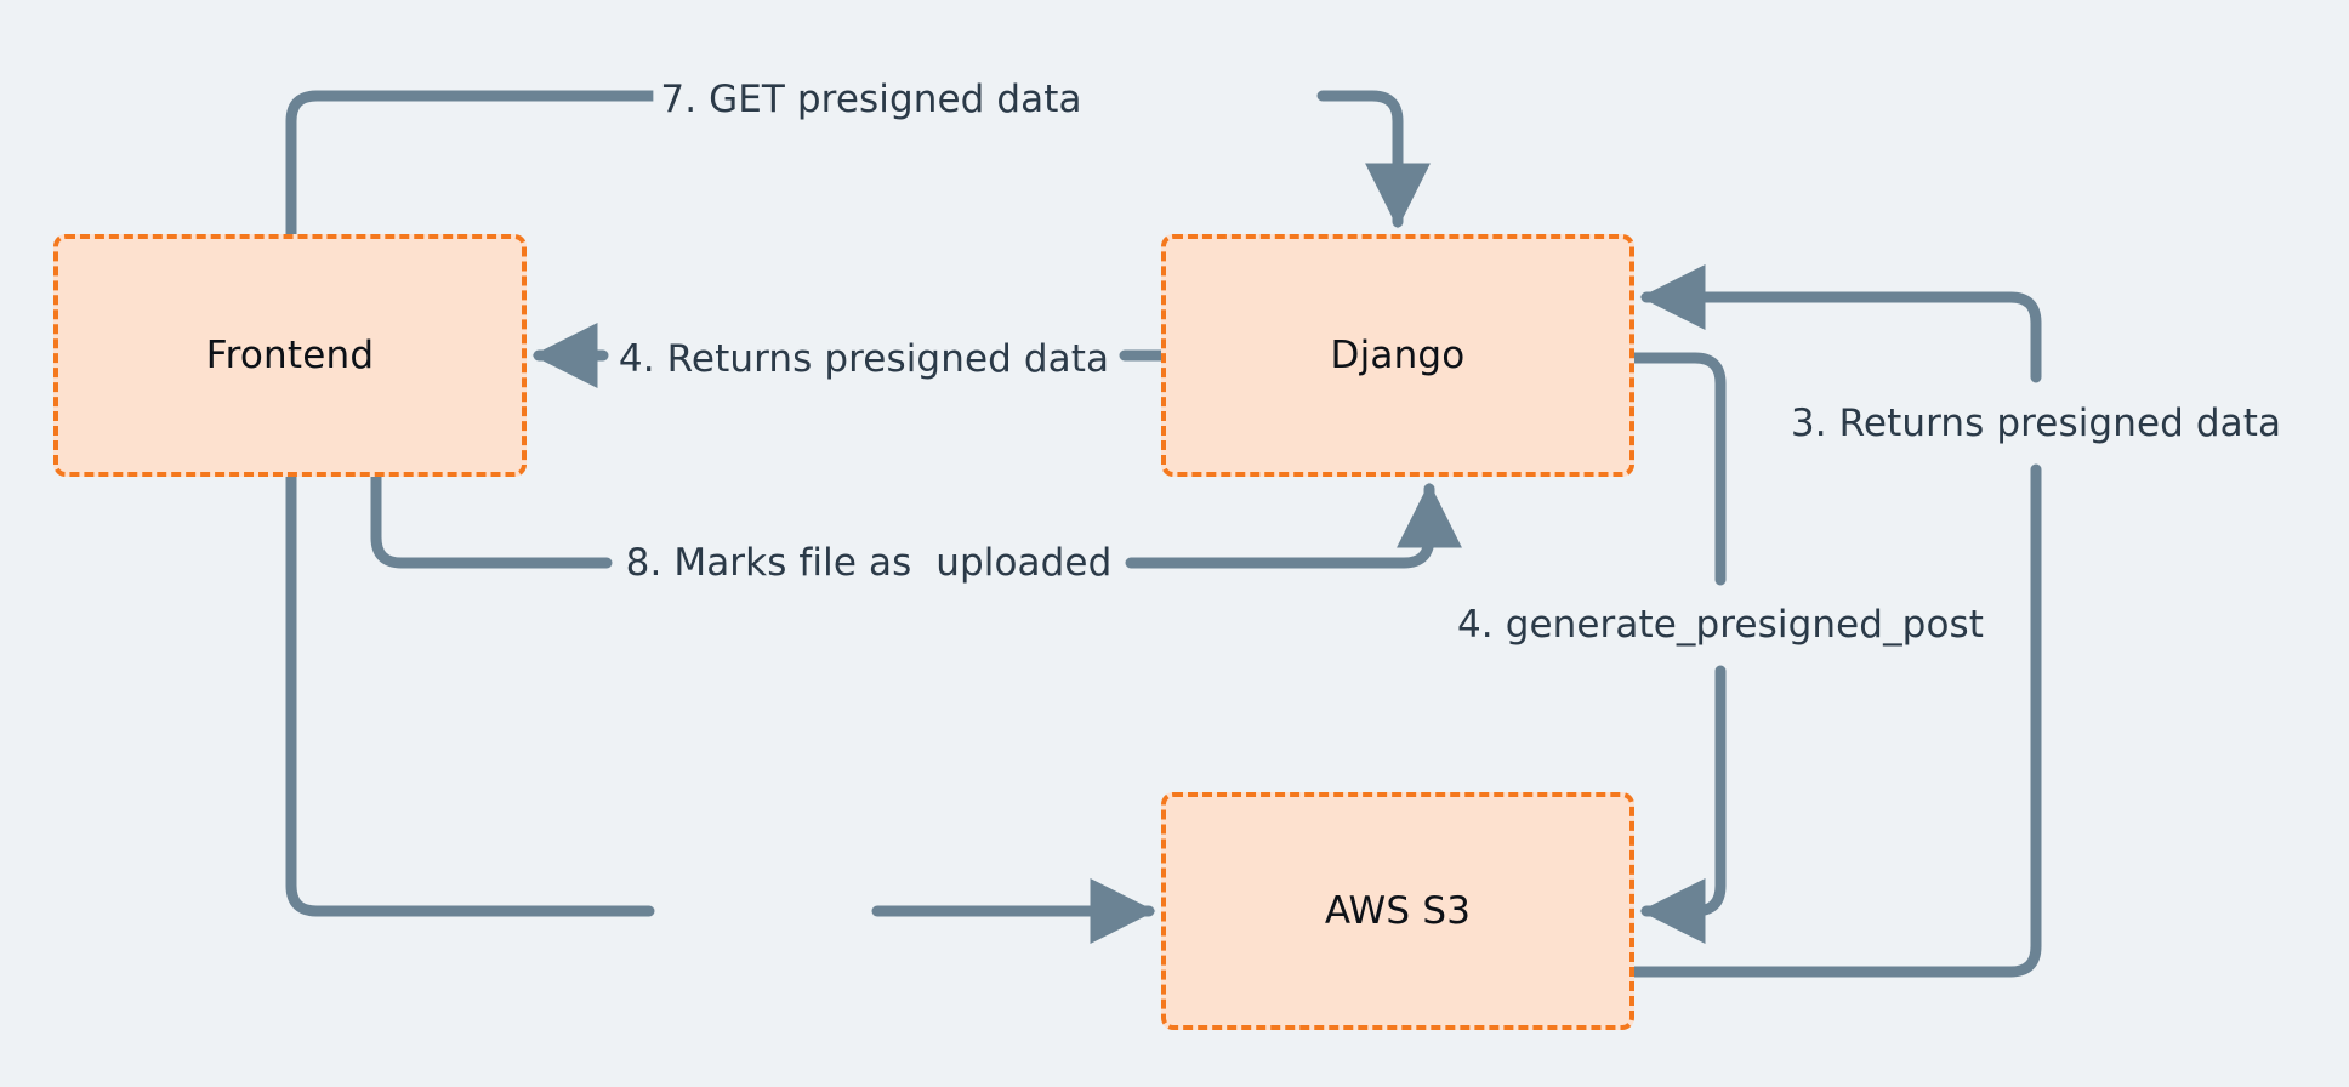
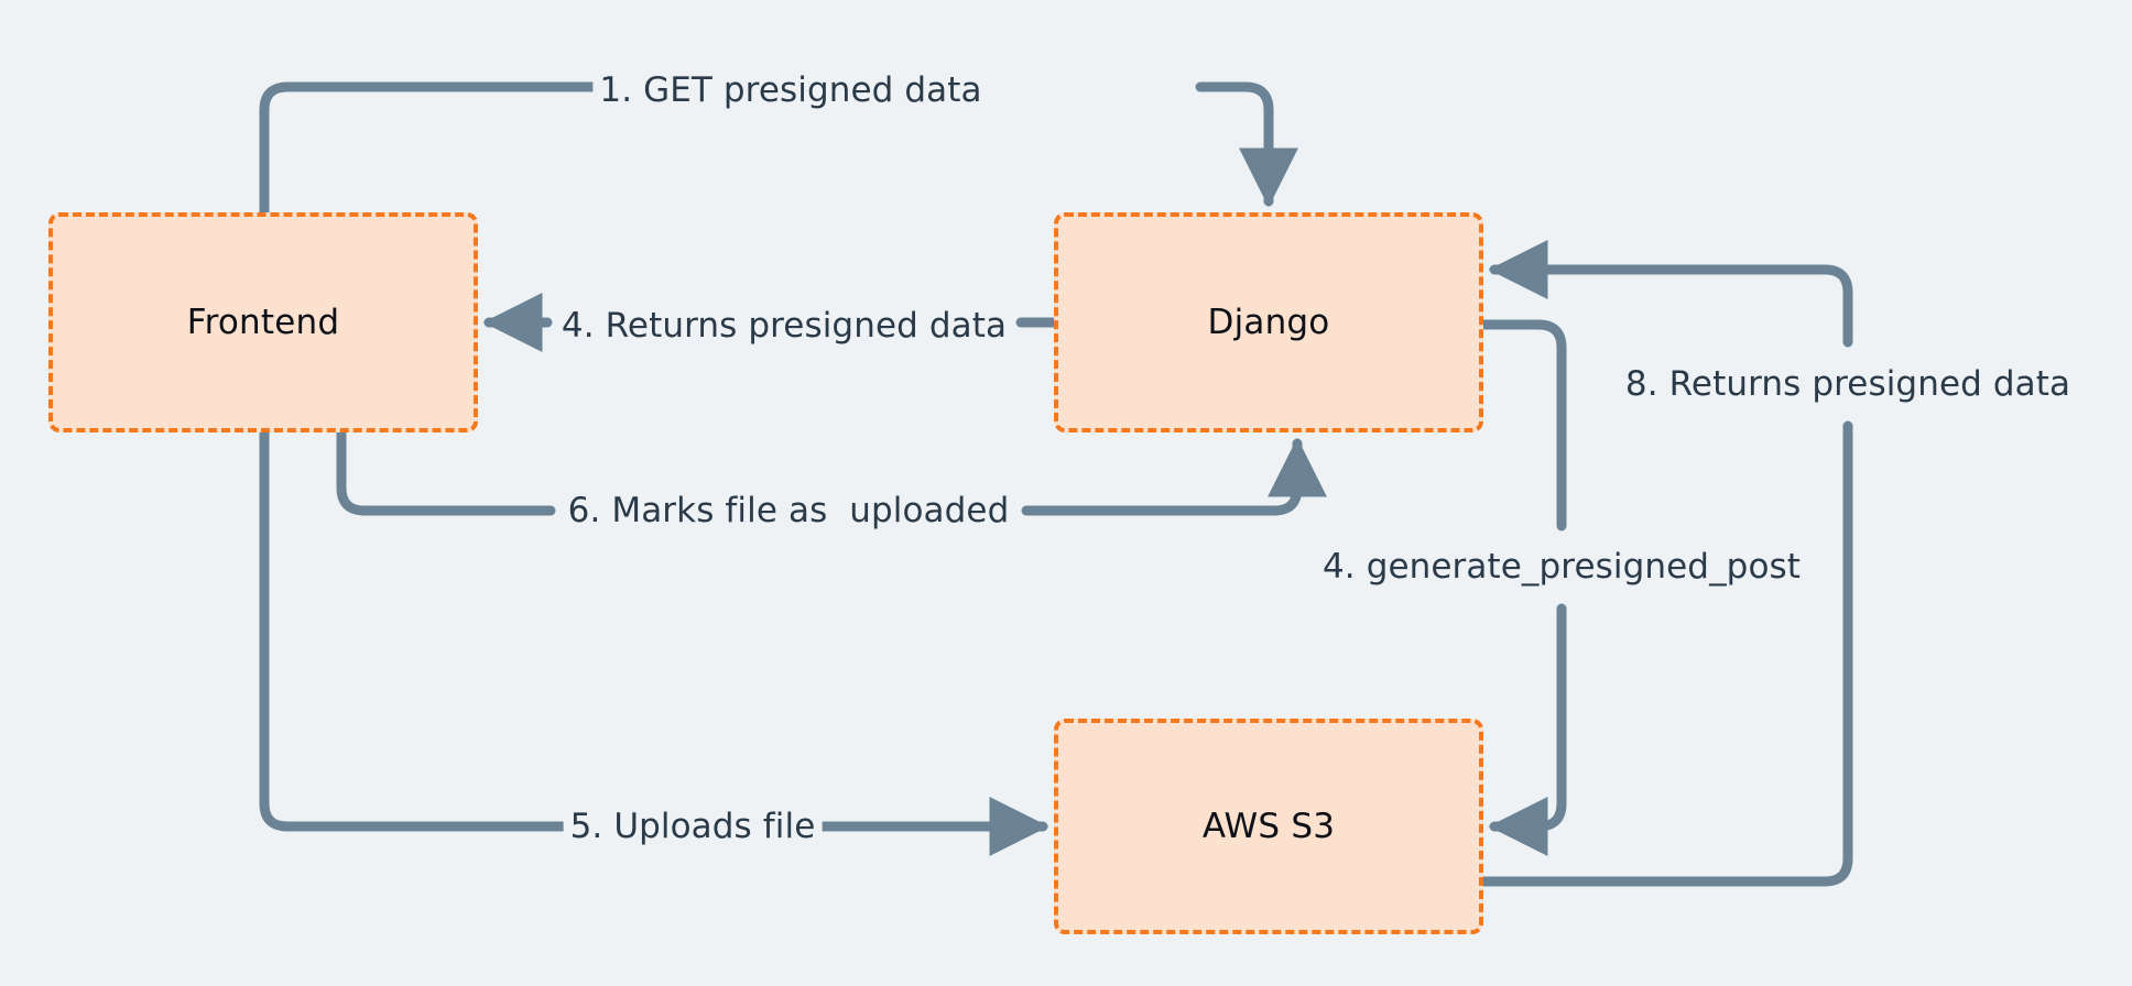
  Frontend
  Django
  AWS S3
- 7. GET presigned data
+ 1. GET presigned data
  4. generate_presigned_post
- 3. Returns presigned data
+ 8. Returns presigned data
  4. Returns presigned data
+ 5. Uploads file
- 8. Marks file as uploaded
+ 6. Marks file as uploaded
